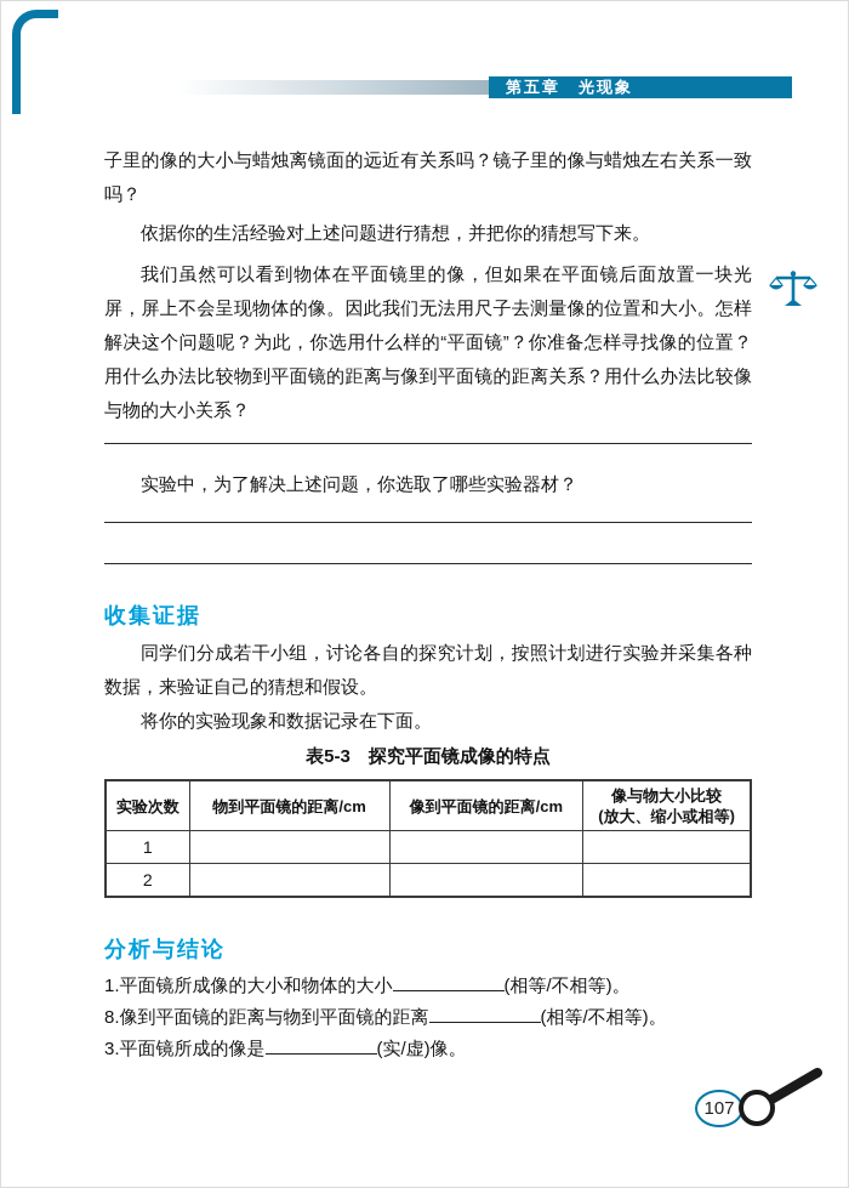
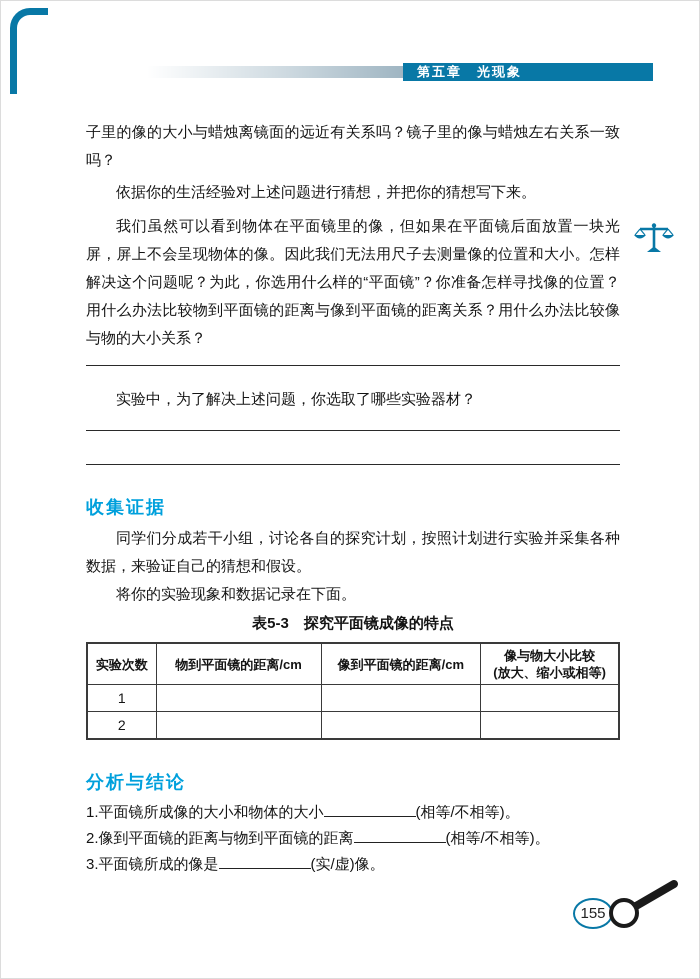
  第五章 光现象
  子里的像的大小与蜡烛离镜面的远近有关系吗？镜子里的像与蜡烛左右关系一致吗？
  依据你的生活经验对上述问题进行猜想，并把你的猜想写下来。
  我们虽然可以看到物体在平面镜里的像，但如果在平面镜后面放置一块光屏，屏上不会呈现物体的像。因此我们无法用尺子去测量像的位置和大小。怎样解决这个问题呢？为此，你选用什么样的“平面镜”？你准备怎样寻找像的位置？用什么办法比较物到平面镜的距离与像到平面镜的距离关系？用什么办法比较像与物的大小关系？
  实验中，为了解决上述问题，你选取了哪些实验器材？
  收集证据
  同学们分成若干小组，讨论各自的探究计划，按照计划进行实验并采集各种数据，来验证自己的猜想和假设。
  将你的实验现象和数据记录在下面。
  表5-3 探究平面镜成像的特点
  实验次数	物到平面镜的距离/cm	像到平面镜的距离/cm	像与物大小比较 (放大、缩小或相等)
  1
  2
  分析与结论
  1.平面镜所成像的大小和物体的大小 (相等/不相等)。
- 8.像到平面镜的距离与物到平面镜的距离 (相等/不相等)。
+ 2.像到平面镜的距离与物到平面镜的距离 (相等/不相等)。
  3.平面镜所成的像是 (实/虚)像。
- 107
+ 155
